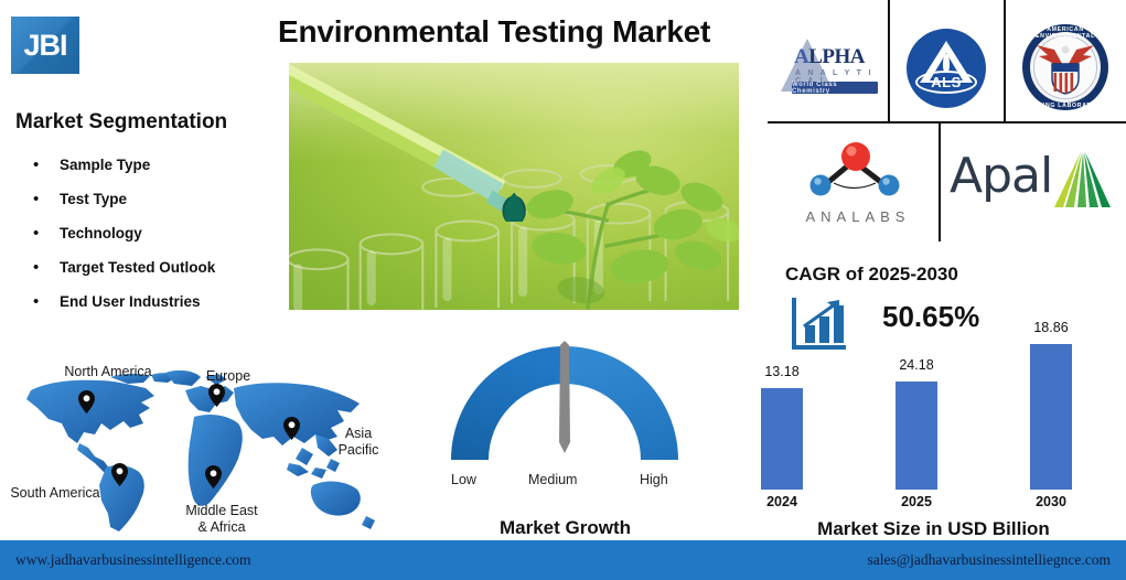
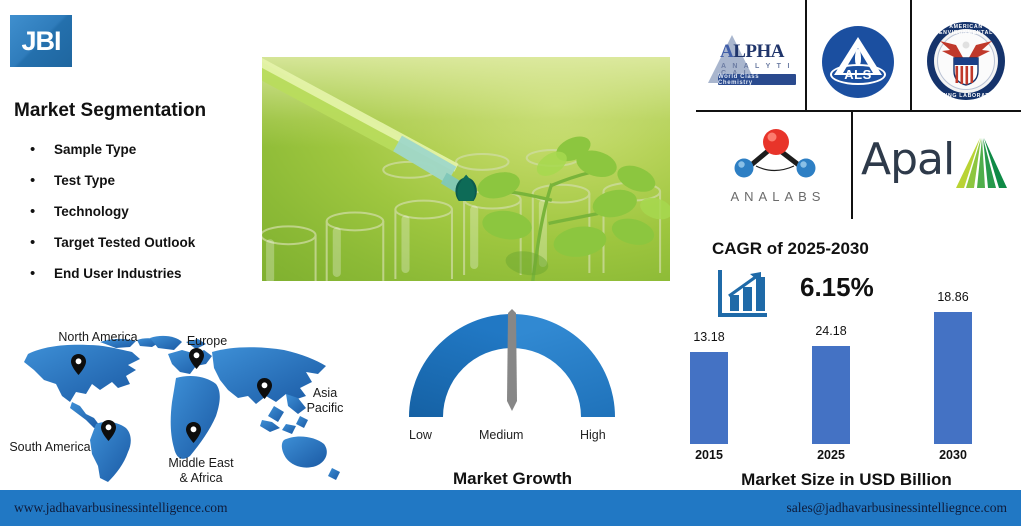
  JBI
- Environmental Testing Market
  Market Segmentation
  •
  Sample Type
  •
  Test Type
  •
  Technology
  •
  Target Tested Outlook
  •
  End User Industries
  ALPHA
  ALS
  ANALABS
  Apal
  CAGR of 2025-2030
- 50.65%
+ 6.15%
  13.18
- 2024
+ 2015
  24.18
  2025
  18.86
  2030
  Market Size in USD Billion
  Low
  Medium
  High
  Market Growth
  North America
  Europe
  South America
  Middle East
  & Africa
  Asia
  Pacific
  www.jadhavarbusinessintelligence.com
  sales@jadhavarbusinessintelliegnce.com
